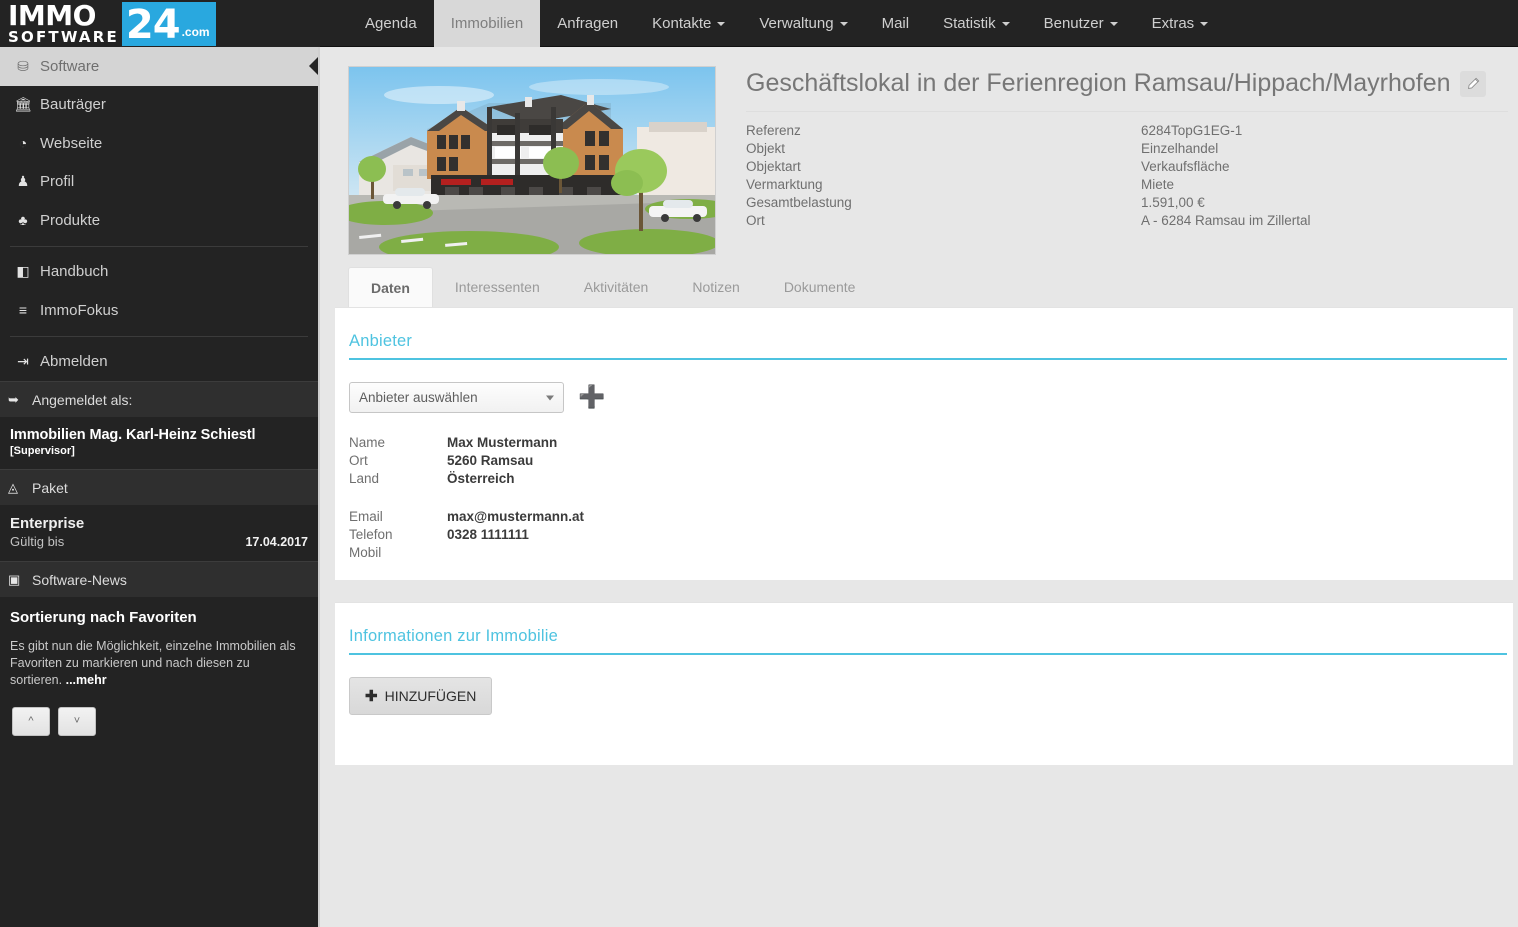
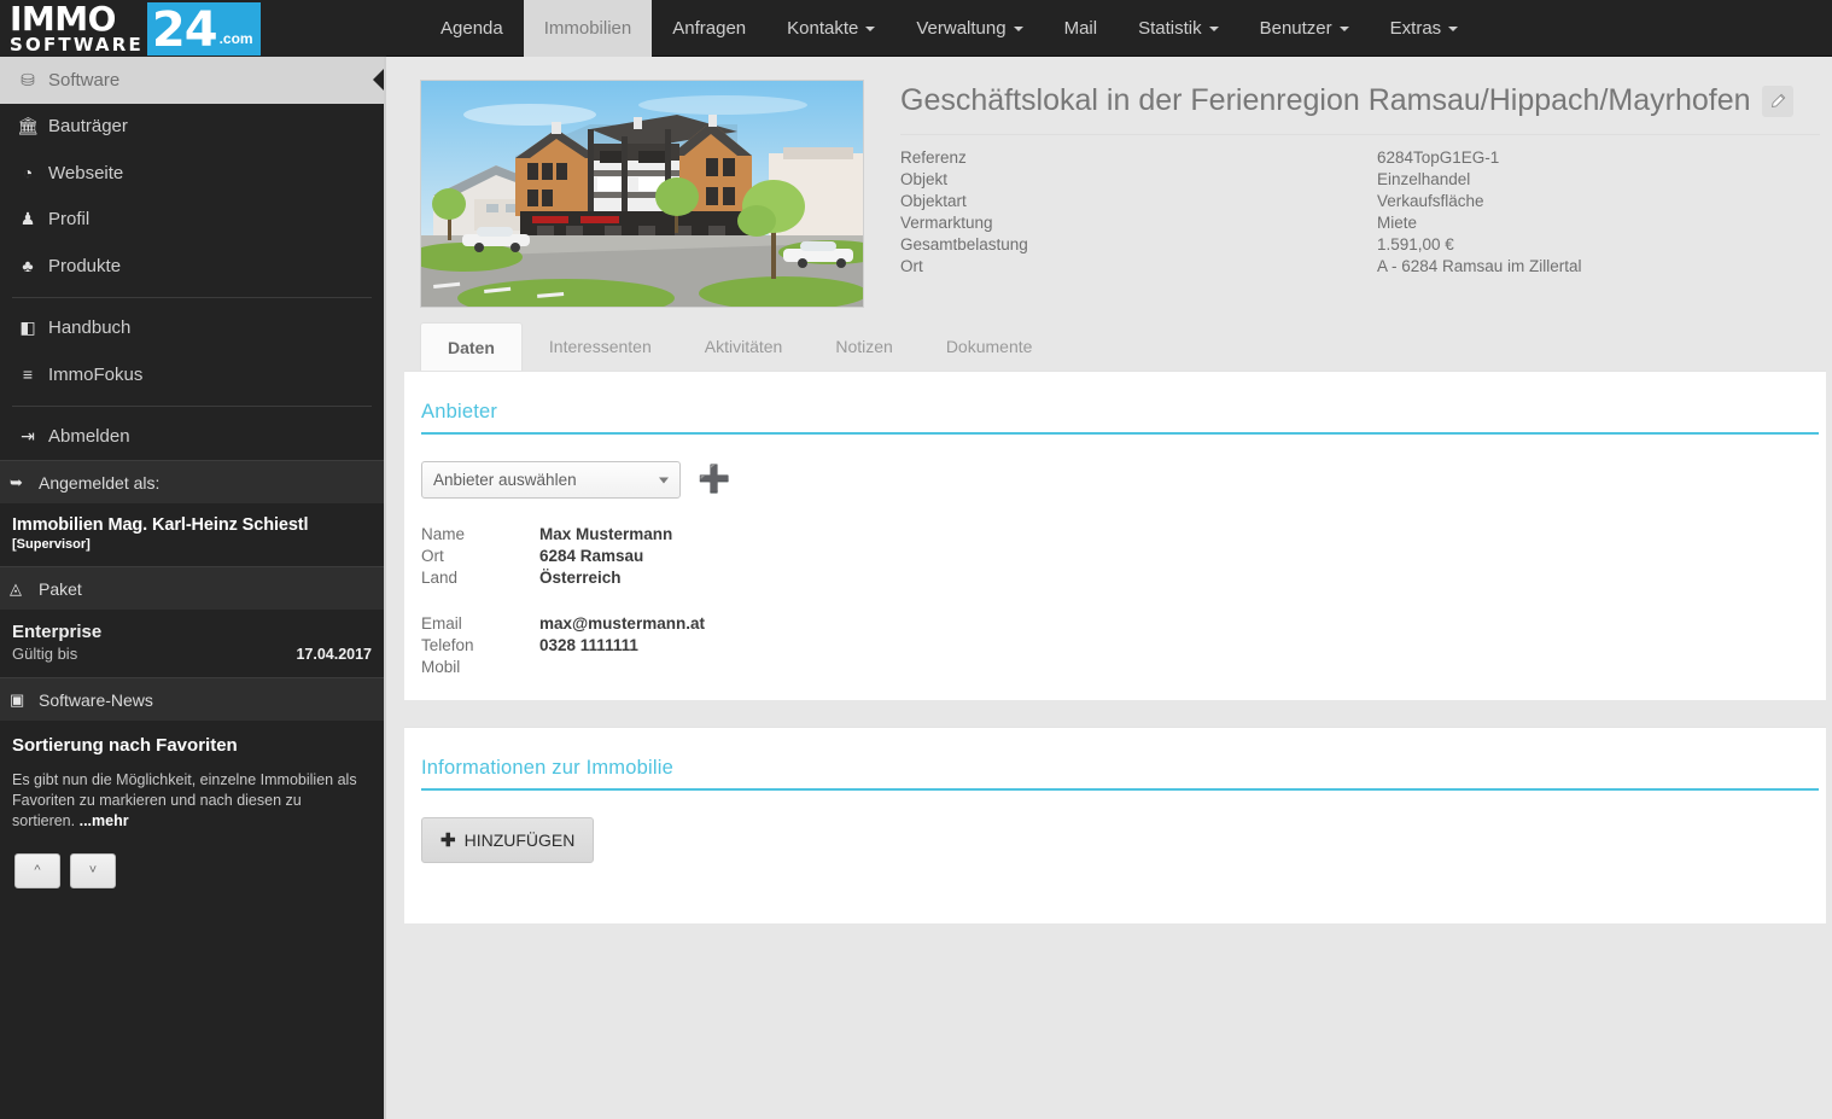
  IMMO
  SOFTWARE
  24
  .com
  Agenda
  Immobilien
  Anfragen
  Kontakte
  Verwaltung
  Mail
  Statistik
  Benutzer
  Extras
  ⛁
  Software
  🏛
  Bauträger
  ◔
  Webseite
  ♟
  Profil
  ♣
  Produkte
  ◧
  Handbuch
  ≡
  ImmoFokus
  ⇥
  Abmelden
  ➥
  Angemeldet als:
  Immobilien Mag. Karl-Heinz Schiestl
  [Supervisor]
  ◬
  Paket
  Enterprise
  Gültig bis
  17.04.2017
  ▣
  Software-News
  Sortierung nach Favoriten
  Es gibt nun die Möglichkeit, einzelne Immobilien als Favoriten zu markieren und nach diesen zu sortieren. ...mehr
  ^
  ˅
  Geschäftslokal in der Ferienregion Ramsau/Hippach/Mayrhofen
  Referenz
  6284TopG1EG-1
  Objekt
  Einzelhandel
  Objektart
  Verkaufsfläche
  Vermarktung
  Miete
  Gesamtbelastung
  1.591,00 €
  Ort
  A - 6284 Ramsau im Zillertal
  Daten
  Interessenten
  Aktivitäten
  Notizen
  Dokumente
  Anbieter
  Anbieter auswählen
  ➕
  Name
  Max Mustermann
  Ort
- 5260 Ramsau
+ 6284 Ramsau
  Land
  Österreich
  Email
  max@mustermann.at
  Telefon
  0328 1111111
  Mobil
  Informationen zur Immobilie
  ✚
  HINZUFÜGEN
